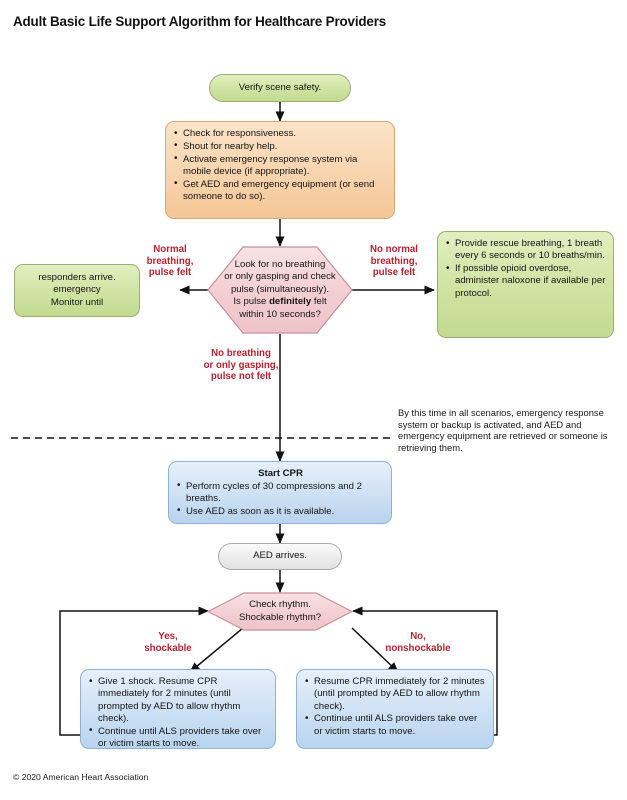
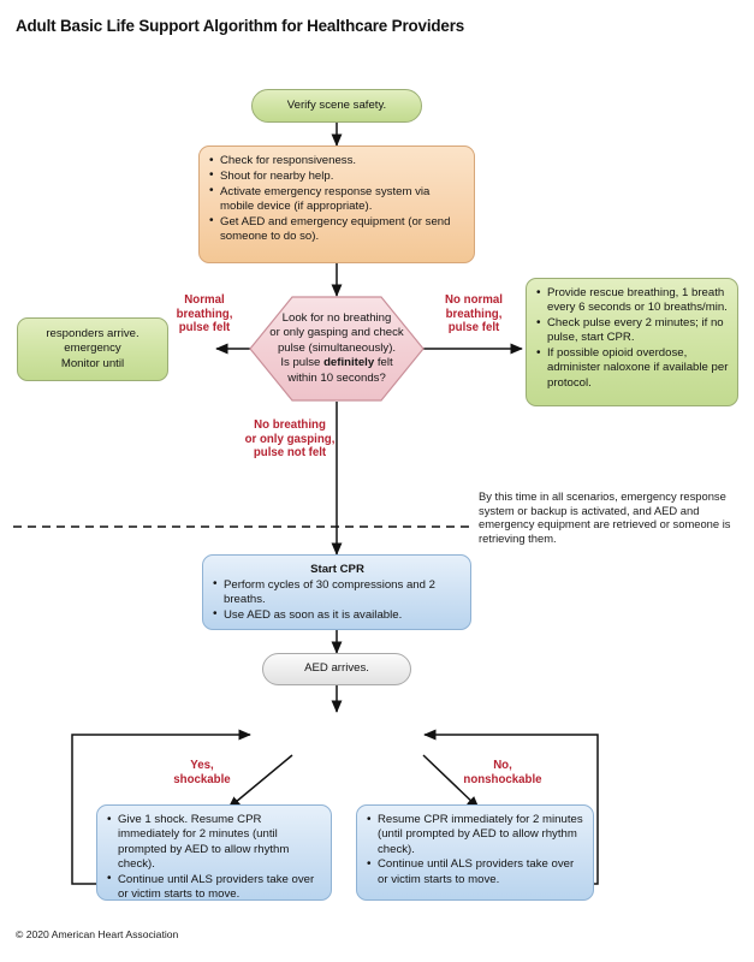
  Adult Basic Life Support Algorithm for Healthcare Providers
  Verify scene safety.
  Check for responsiveness.
  Shout for nearby help.
  Activate emergency response system via mobile device (if appropriate).
  Get AED and emergency equipment (or send someone to do so).
  Look for no breathing
  or only gasping and check
  pulse (simultaneously).
  Is pulse definitely felt
  within 10 seconds?
  responders arrive.
  emergency
  Monitor until
  Provide rescue breathing, 1 breath every 6 seconds or 10 breaths/min.
+ Check pulse every 2 minutes; if no pulse, start CPR.
  If possible opioid overdose, administer naloxone if available per protocol.
  Normal
  breathing,
  pulse felt
  No normal
  breathing,
  pulse felt
  No breathing
  or only gasping,
  pulse not felt
  By this time in all scenarios, emergency response system or backup is activated, and AED and emergency equipment are retrieved or someone is retrieving them.
  Start CPR
  Perform cycles of 30 compressions and 2 breaths.
  Use AED as soon as it is available.
  AED arrives.
- Check rhythm.
- Shockable rhythm?
  Yes,
  shockable
  No,
  nonshockable
  Give 1 shock. Resume CPR immediately for 2 minutes (until prompted by AED to allow rhythm check).
  Continue until ALS providers take over or victim starts to move.
  Resume CPR immediately for 2 minutes (until prompted by AED to allow rhythm check).
  Continue until ALS providers take over or victim starts to move.
  © 2020 American Heart Association
